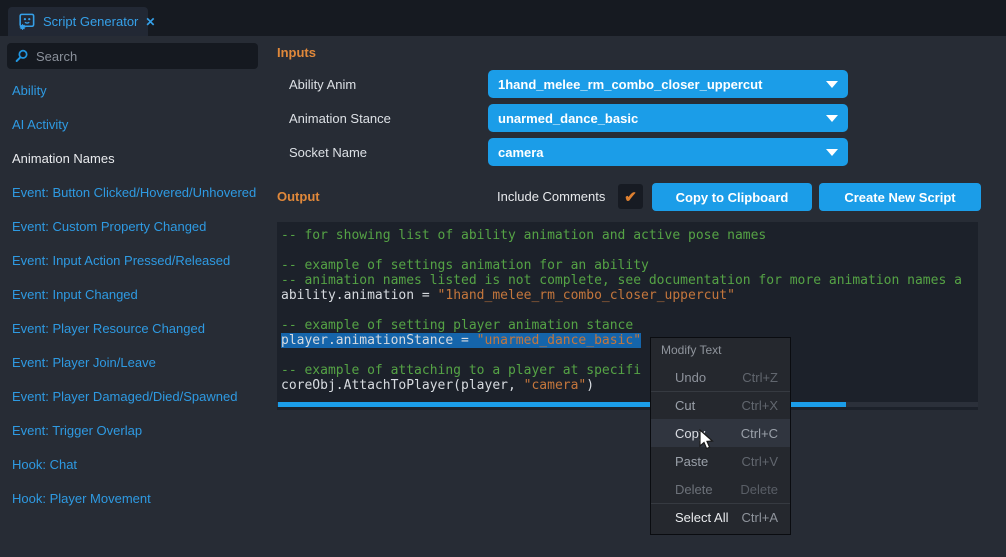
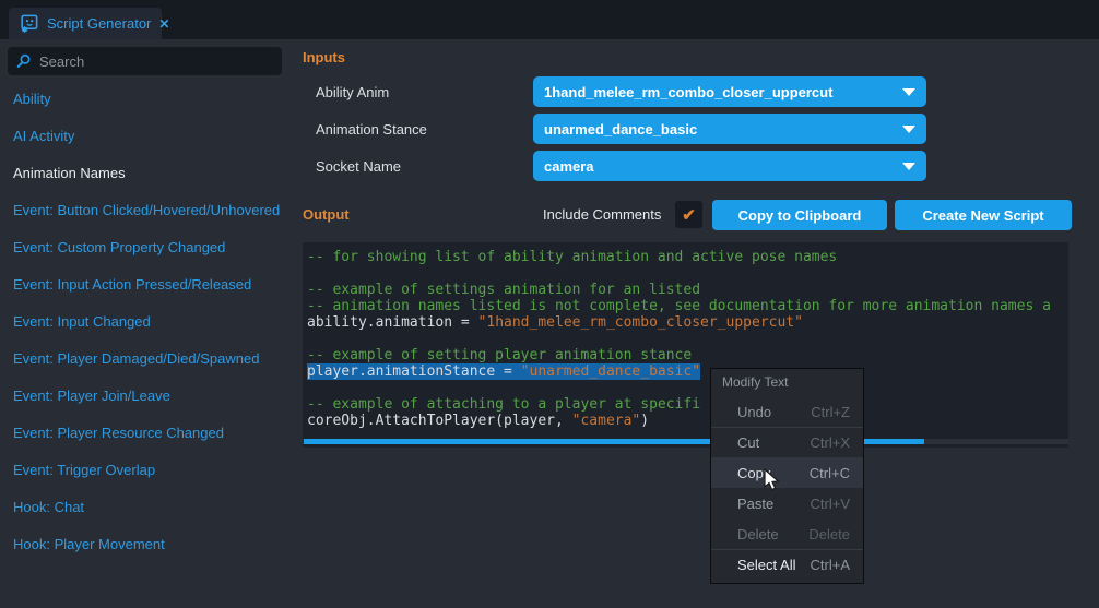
  Script Generator
  ✕
  Search
  Ability
  AI Activity
  Animation Names
  Event: Button Clicked/Hovered/Unhovered
  Event: Custom Property Changed
  Event: Input Action Pressed/Released
  Event: Input Changed
- Event: Player Resource Changed
+ Event: Player Damaged/Died/Spawned
  Event: Player Join/Leave
- Event: Player Damaged/Died/Spawned
+ Event: Player Resource Changed
  Event: Trigger Overlap
  Hook: Chat
  Hook: Player Movement
  Inputs
  Ability Anim
  1hand_melee_rm_combo_closer_uppercut
  Animation Stance
  unarmed_dance_basic
  Socket Name
  camera
  Output
  Include Comments
  ✔
  Copy to Clipboard
  Create New Script
  -- for showing list of ability animation and active pose names
- -- example of settings animation for an ability
+ -- example of settings animation for an listed
  -- animation names listed is not complete, see documentation for more animation names a
  ability.animation = "1hand_melee_rm_combo_closer_uppercut"
  -- example of setting player animation stance
  player.animationStance = "unarmed_dance_basic"
  -- example of attaching to a player at specifi
  coreObj.AttachToPlayer(player, "camera")
  Modify Text
  Undo
  Ctrl+Z
  Cut
  Ctrl+X
  Cop
  Ctrl+C
  Paste
  Ctrl+V
  Delete
  Delete
  Select All
  Ctrl+A
